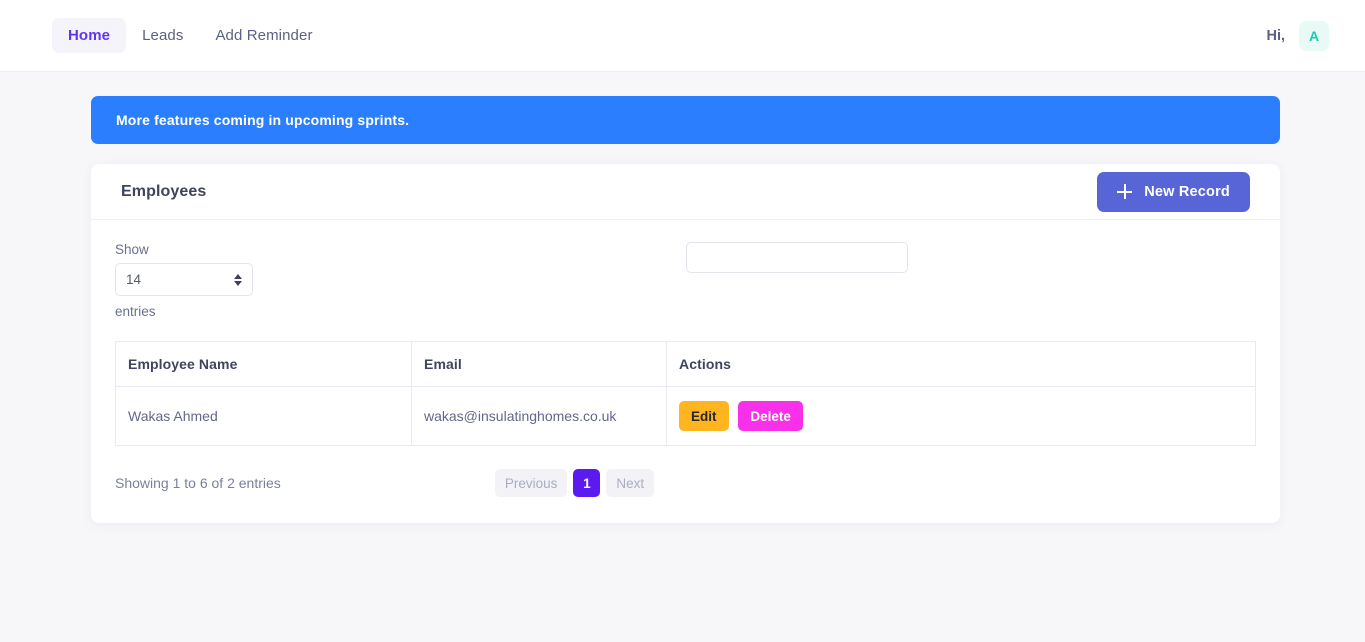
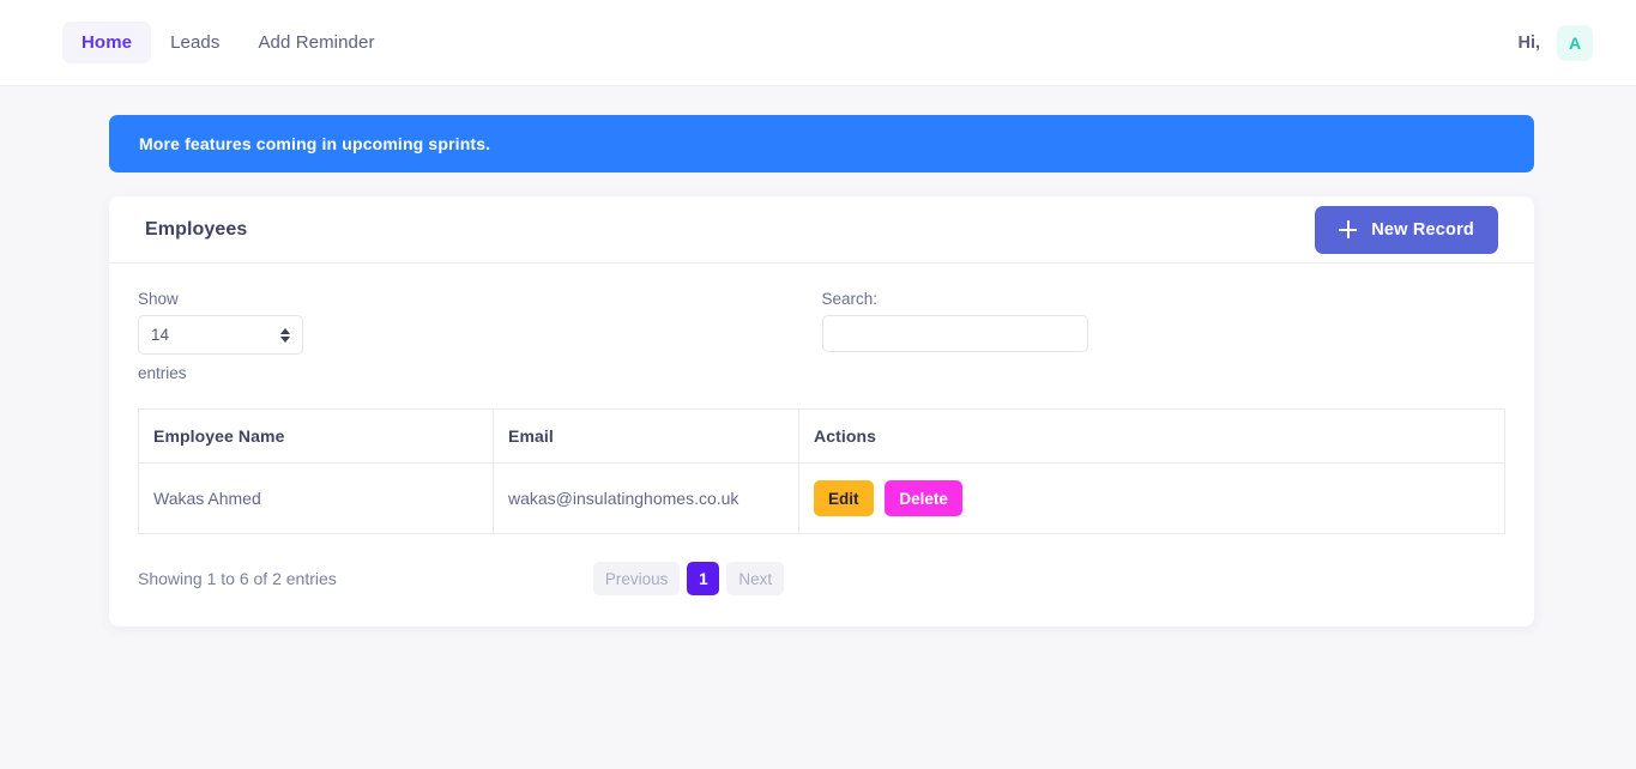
  Home
  Leads
  Add Reminder
  Hi,
  A
  More features coming in upcoming sprints.
  Employees
  New Record
  Show
  14
  entries
+ Search:
  Employee Name	Email	Actions
  Wakas Ahmed	wakas@insulatinghomes.co.uk	Edit Delete
  Showing 1 to 6 of 2 entries
  Previous
  1
  Next
